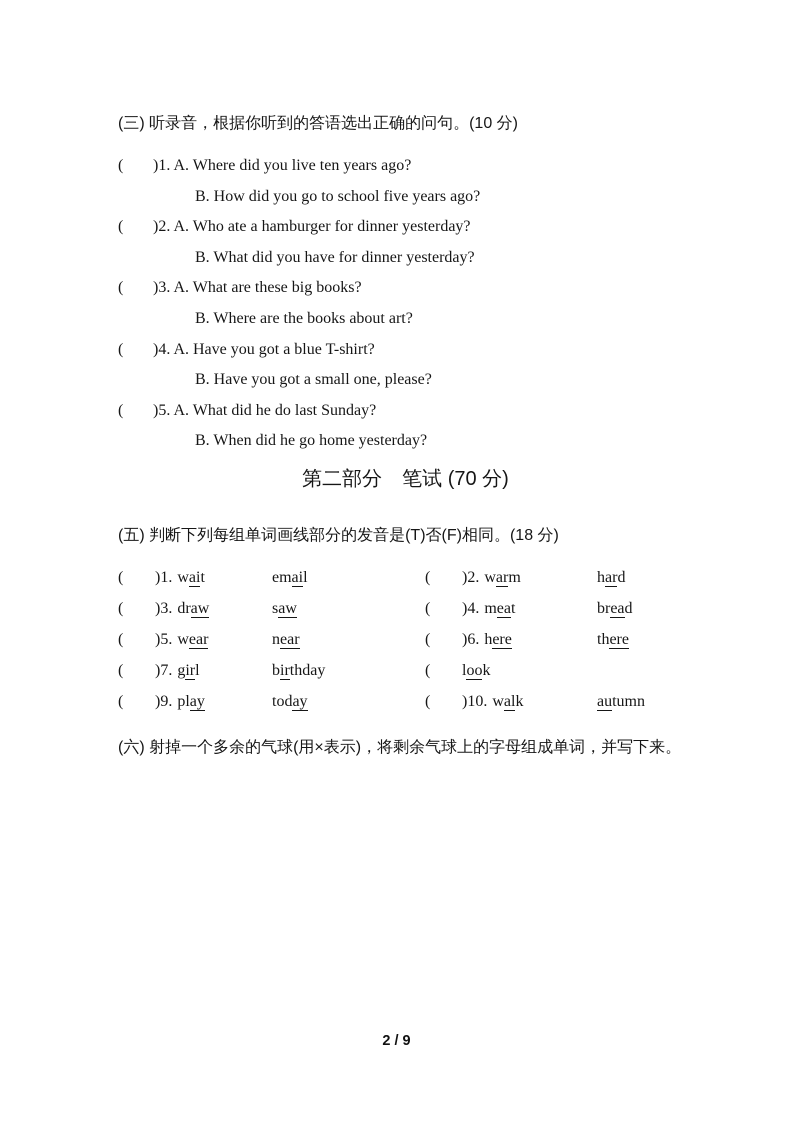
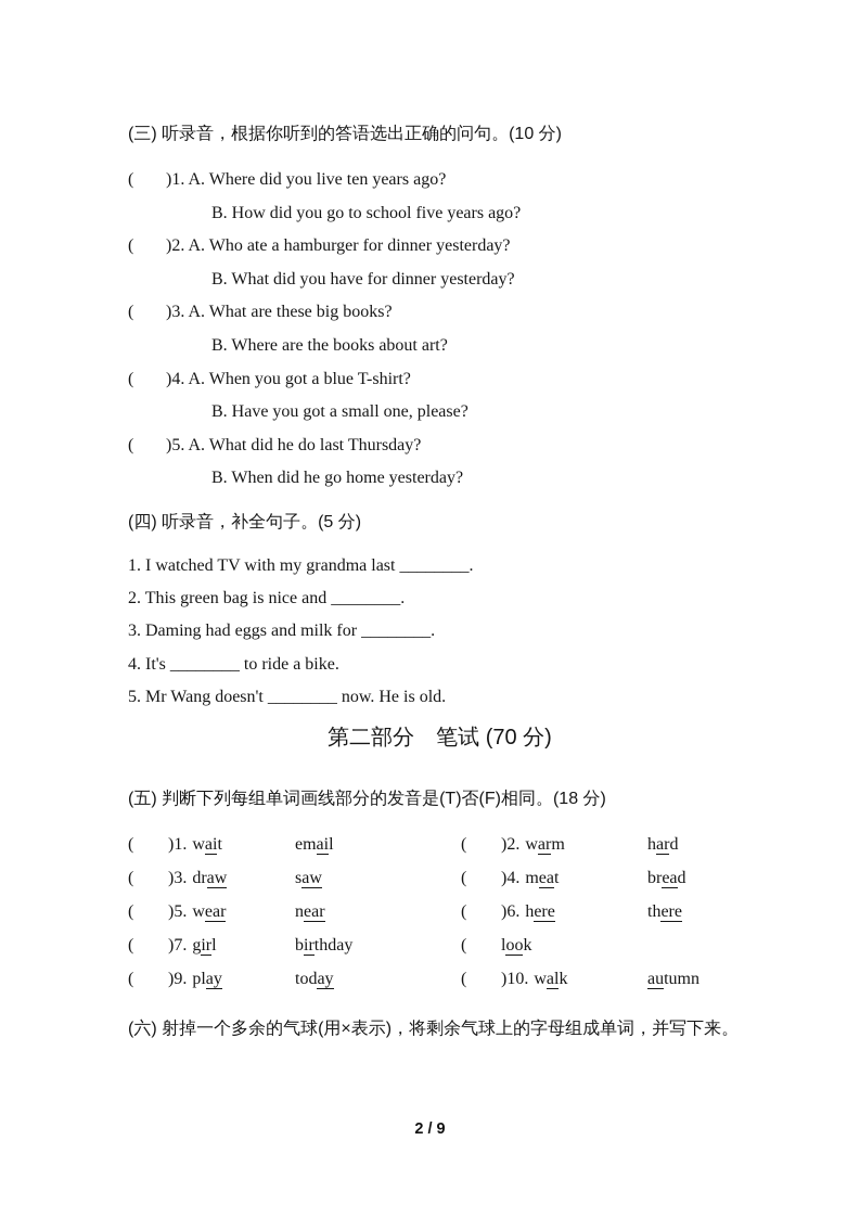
  (三) 听录音，根据你听到的答语选出正确的问句。(10 分)
  ( )1. A. Where did you live ten years ago?
  B. How did you go to school five years ago?
  ( )2. A. Who ate a hamburger for dinner yesterday?
  B. What did you have for dinner yesterday?
  ( )3. A. What are these big books?
  B. Where are the books about art?
- ( )4. A. Have you got a blue T-shirt?
+ ( )4. A. When you got a blue T-shirt?
  B. Have you got a small one, please?
- ( )5. A. What did he do last Sunday?
+ ( )5. A. What did he do last Thursday?
  B. When did he go home yesterday?
+ (四) 听录音，补全句子。(5 分)
+ 1. I watched TV with my grandma last ________.
+ 2. This green bag is nice and ________.
+ 3. Daming had eggs and milk for ________.
+ 4. It's ________ to ride a bike.
+ 5. Mr Wang doesn't ________ now. He is old.
  第二部分 笔试 (70 分)
  (五) 判断下列每组单词画线部分的发音是(T)否(F)相同。(18 分)
  (
  )1. wait
  email
  (
  )2. warm
  hard
  (
  )3. draw
  saw
  (
  )4. meat
  bread
  (
  )5. wear
  near
  (
  )6. here
  there
  (
  )7. girl
  birthday
  (
  look
  (
  )9. play
  today
  (
  )10. walk
  autumn
  (六) 射掉一个多余的气球(用×表示)，将剩余气球上的字母组成单词，并写下来。
  2 / 9
